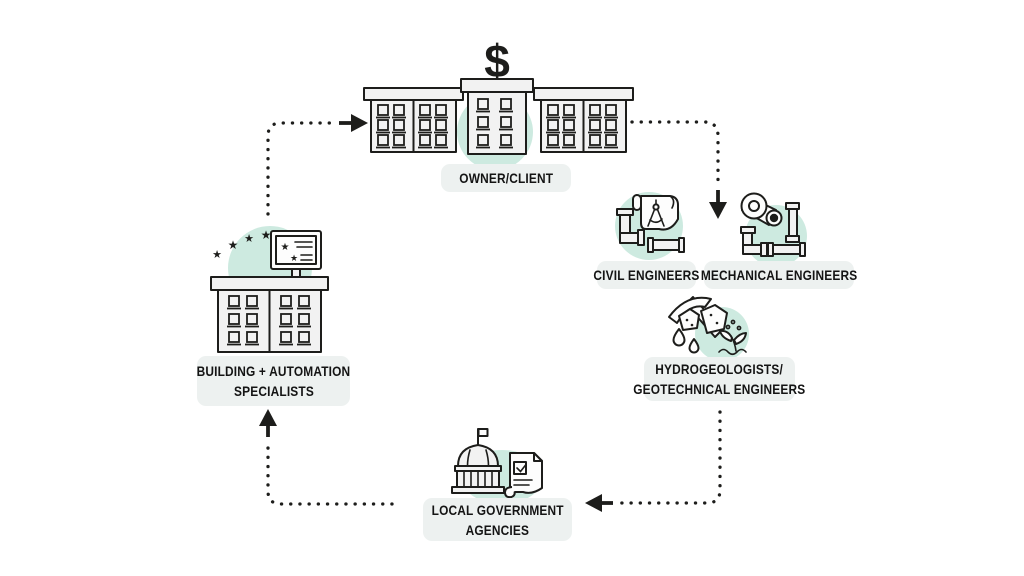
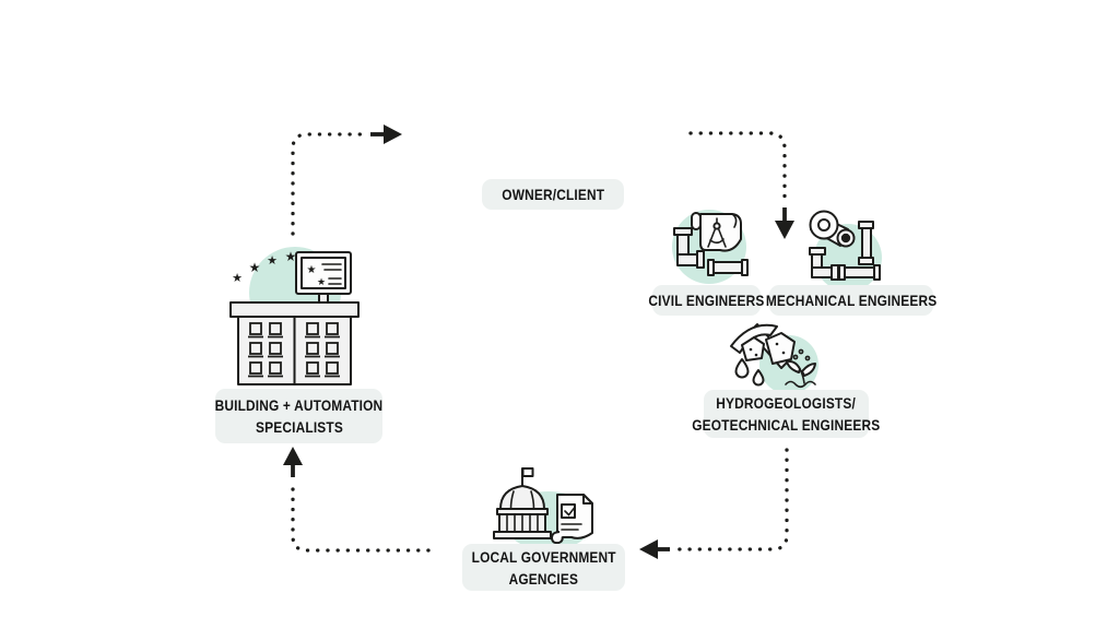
- $
  ★
  ★
  ★
  ★
  ★
  ★
  OWNER/CLIENT
  CIVIL ENGINEERS
  MECHANICAL ENGINEERS
  HYDROGEOLOGISTS/
  GEOTECHNICAL ENGINEERS
  LOCAL GOVERNMENT
  AGENCIES
  BUILDING + AUTOMATION
  SPECIALISTS
